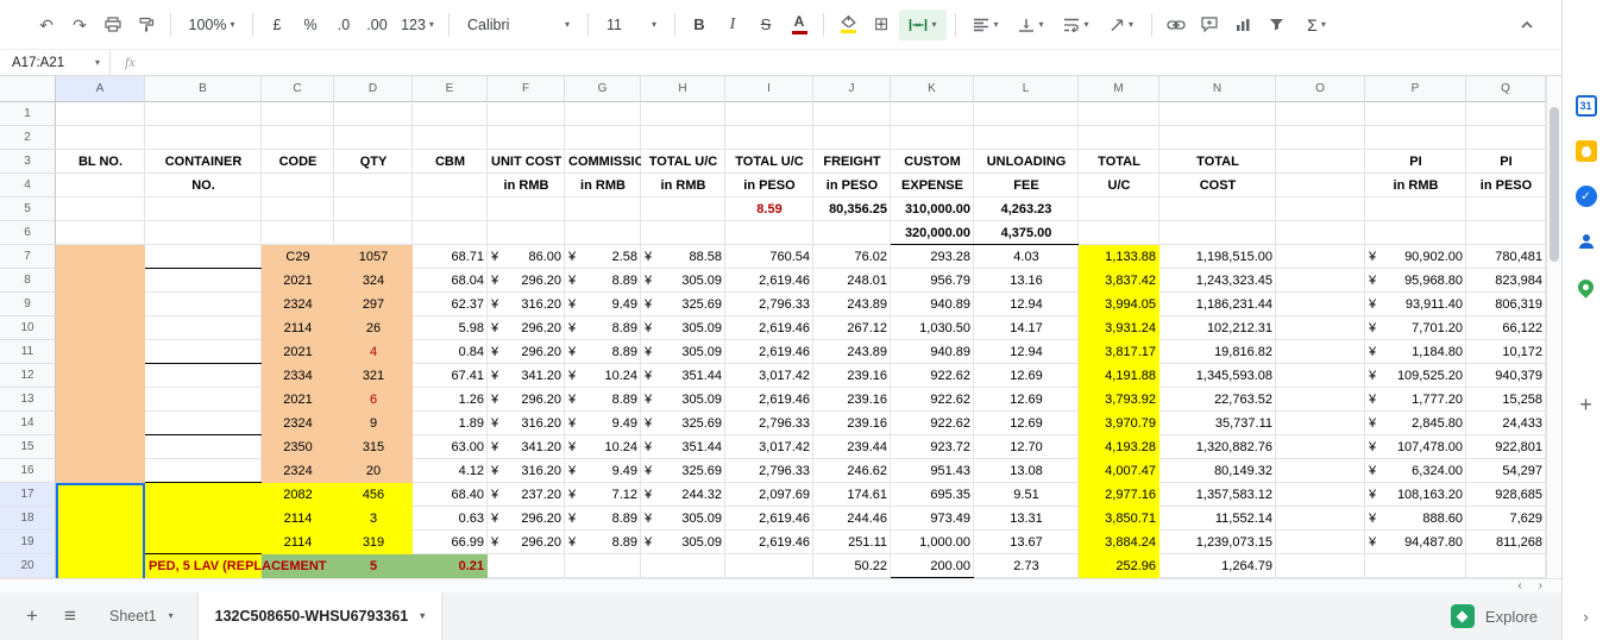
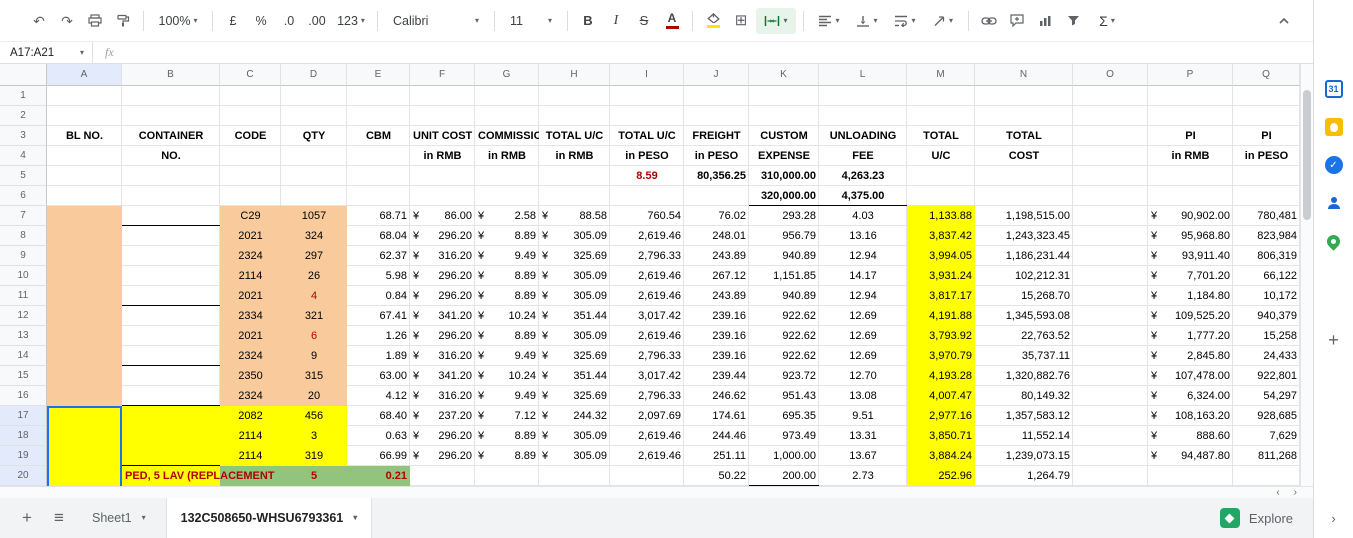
  ↶
  ↷
  100%
  ▾
  £
  %
  .0
  .00
  123
  ▾
  Calibri
  ▾
  11
  ▾
  B
  I
  S
  A
  ⊞
  ▾
  ▾
  ▾
  ▾
  ▾
  Σ
  ▾
  A17:A21
  ▾
  fx
  BL NO.
  CONTAINER
  CODE
  QTY
  CBM
  UNIT COST
  COMMISSIO
  TOTAL U/C
  TOTAL U/C
  FREIGHT
  CUSTOM
  UNLOADING
  TOTAL
  TOTAL
  PI
  PI
  NO.
  in RMB
  in RMB
  in RMB
  in PESO
  in PESO
  EXPENSE
  FEE
  U/C
  COST
  in RMB
  in PESO
  8.59
  80,356.25
  310,000.00
  4,263.23
  320,000.00
  4,375.00
  C29
  1057
  68.71
  ¥
  86.00
  ¥
  2.58
  ¥
  88.58
  760.54
  76.02
  293.28
  4.03
  1,133.88
  1,198,515.00
  ¥
  90,902.00
  780,481
  2021
  324
  68.04
  ¥
  296.20
  ¥
  8.89
  ¥
  305.09
  2,619.46
  248.01
  956.79
  13.16
  3,837.42
  1,243,323.45
  ¥
  95,968.80
  823,984
  2324
  297
  62.37
  ¥
  316.20
  ¥
  9.49
  ¥
  325.69
  2,796.33
  243.89
  940.89
  12.94
  3,994.05
  1,186,231.44
  ¥
  93,911.40
  806,319
  2114
  26
  5.98
  ¥
  296.20
  ¥
  8.89
  ¥
  305.09
  2,619.46
  267.12
- 1,030.50
+ 1,151.85
  14.17
  3,931.24
  102,212.31
  ¥
  7,701.20
  66,122
  2021
  4
  0.84
  ¥
  296.20
  ¥
  8.89
  ¥
  305.09
  2,619.46
  243.89
  940.89
  12.94
  3,817.17
- 19,816.82
+ 15,268.70
  ¥
  1,184.80
  10,172
  2334
  321
  67.41
  ¥
  341.20
  ¥
  10.24
  ¥
  351.44
  3,017.42
  239.16
  922.62
  12.69
  4,191.88
  1,345,593.08
  ¥
  109,525.20
  940,379
  2021
  6
  1.26
  ¥
  296.20
  ¥
  8.89
  ¥
  305.09
  2,619.46
  239.16
  922.62
  12.69
  3,793.92
  22,763.52
  ¥
  1,777.20
  15,258
  2324
  9
  1.89
  ¥
  316.20
  ¥
  9.49
  ¥
  325.69
  2,796.33
  239.16
  922.62
  12.69
  3,970.79
  35,737.11
  ¥
  2,845.80
  24,433
  2350
  315
  63.00
  ¥
  341.20
  ¥
  10.24
  ¥
  351.44
  3,017.42
  239.44
  923.72
  12.70
  4,193.28
  1,320,882.76
  ¥
  107,478.00
  922,801
  2324
  20
  4.12
  ¥
  316.20
  ¥
  9.49
  ¥
  325.69
  2,796.33
  246.62
  951.43
  13.08
  4,007.47
  80,149.32
  ¥
  6,324.00
  54,297
  2082
  456
  68.40
  ¥
  237.20
  ¥
  7.12
  ¥
  244.32
  2,097.69
  174.61
  695.35
  9.51
  2,977.16
  1,357,583.12
  ¥
  108,163.20
  928,685
  2114
  3
  0.63
  ¥
  296.20
  ¥
  8.89
  ¥
  305.09
  2,619.46
  244.46
  973.49
  13.31
  3,850.71
  11,552.14
  ¥
  888.60
  7,629
  2114
  319
  66.99
  ¥
  296.20
  ¥
  8.89
  ¥
  305.09
  2,619.46
  251.11
  1,000.00
  13.67
  3,884.24
  1,239,073.15
  ¥
  94,487.80
  811,268
  PED, 5 LAV (REPLACEMENT
  5
  0.21
  50.22
  200.00
  2.73
  252.96
  1,264.79
  A
  B
  C
  D
  E
  F
  G
  H
  I
  J
  K
  L
  M
  N
  O
  P
  Q
  1
  2
  3
  4
  5
  6
  7
  8
  9
  10
  11
  12
  13
  14
  15
  16
  17
  18
  19
  20
  ‹
  ›
  +
  ≡
  Sheet1
  ▾
  132C508650-WHSU6793361
  ▾
  Explore
  31
  ✓
  +
  ›
